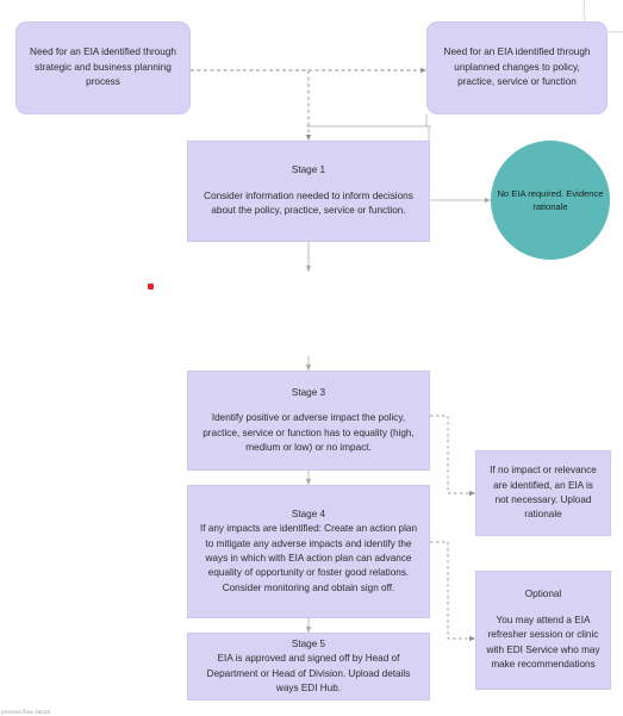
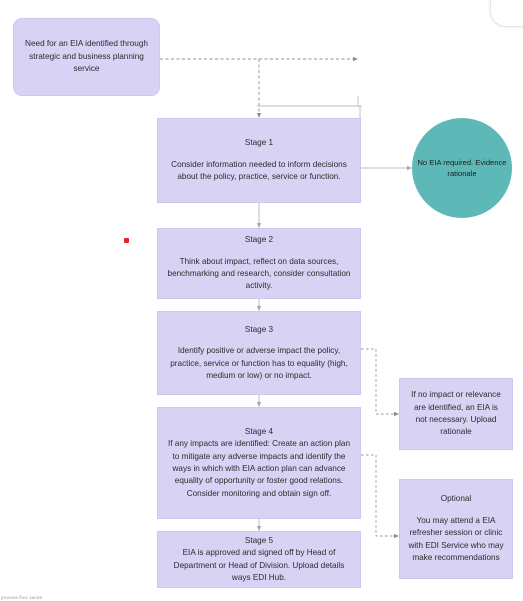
- Need for an EIA identified through strategic and business planning process
+ Need for an EIA identified through strategic and business planning service
- Need for an EIA identified through unplanned changes to policy, practice, service or function
  Stage 1
  Consider information needed to inform decisions about the policy, practice, service or function.
  No EIA required. Evidence rationale
+ Stage 2
+ Think about impact, reflect on data sources, benchmarking and research, consider consultation activity.
  Stage 3
  Identify positive or adverse impact the policy, practice, service or function has to equality (high, medium or low) or no impact.
  Stage 4
  If any impacts are identified: Create an action plan to mitigate any adverse impacts and identify the ways in which with EIA action plan can advance equality of opportunity or foster good relations. Consider monitoring and obtain sign off.
  Stage 5
  EIA is approved and signed off by Head of Department or Head of Division. Upload details ways EDI Hub.
  If no impact or relevance are identified, an EIA is not necessary. Upload rationale
  Optional
  You may attend a EIA refresher session or clinic with EDI Service who may make recommendations
